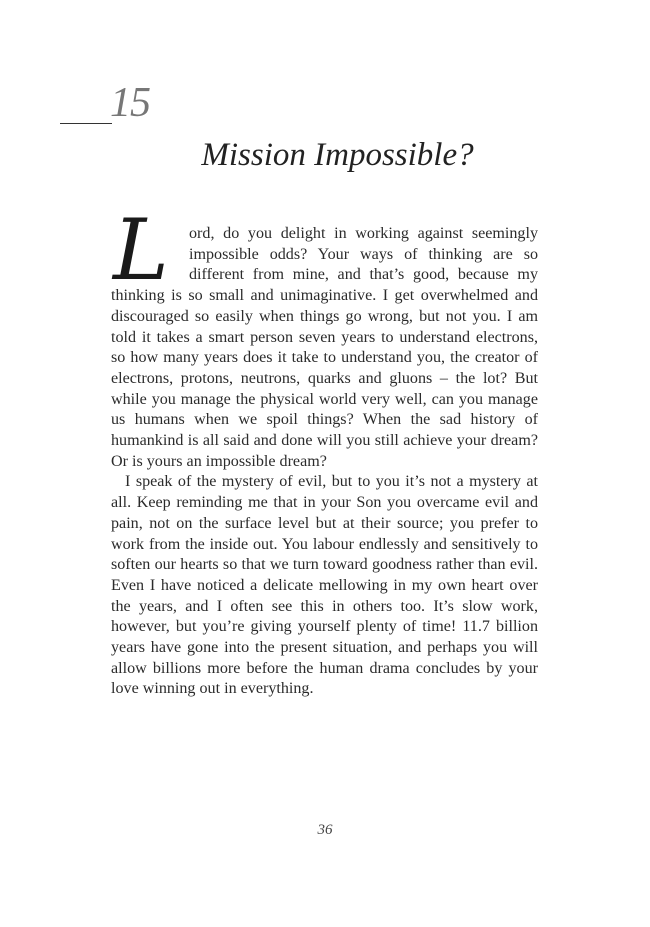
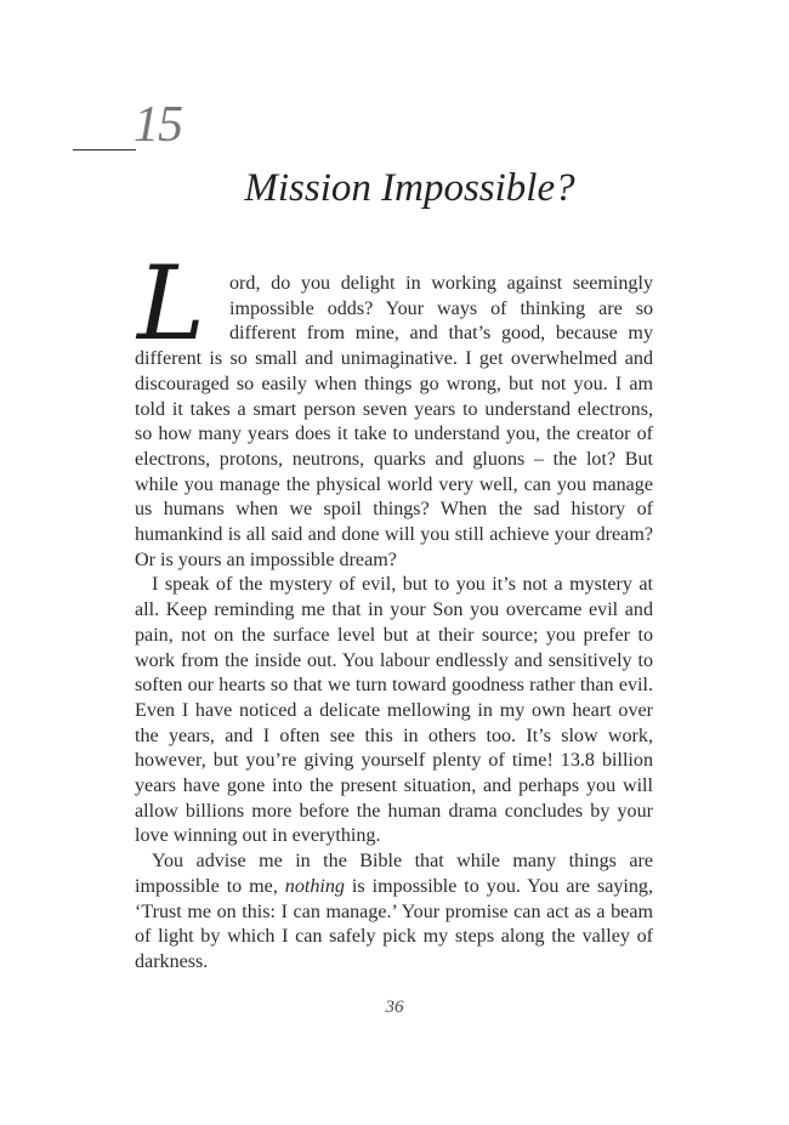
  15
  Mission Impossible?
  L
- ord, do you delight in working against seemingly impossible odds? Your ways of thinking are so different from mine, and that’s good, because my thinking is so small and unimaginative. I get overwhelmed and discouraged so easily when things go wrong, but not you. I am told it takes a smart person seven years to understand electrons, so how many years does it take to understand you, the creator of electrons, protons, neutrons, quarks and gluons – the lot? But while you manage the physical world very well, can you manage us humans when we spoil things? When the sad history of humankind is all said and done will you still achieve your dream? Or is yours an impossible dream?
+ ord, do you delight in working against seemingly impossible odds? Your ways of thinking are so different from mine, and that’s good, because my different is so small and unimaginative. I get overwhelmed and discouraged so easily when things go wrong, but not you. I am told it takes a smart person seven years to understand electrons, so how many years does it take to understand you, the creator of electrons, protons, neutrons, quarks and gluons – the lot? But while you manage the physical world very well, can you manage us humans when we spoil things? When the sad history of humankind is all said and done will you still achieve your dream? Or is yours an impossible dream?
- I speak of the mystery of evil, but to you it’s not a mystery at all. Keep reminding me that in your Son you overcame evil and pain, not on the surface level but at their source; you prefer to work from the inside out. You labour endlessly and sensitively to soften our hearts so that we turn toward goodness rather than evil. Even I have noticed a delicate mellowing in my own heart over the years, and I often see this in others too. It’s slow work, however, but you’re giving yourself plenty of time! 11.7 billion years have gone into the present situation, and perhaps you will allow billions more before the human drama concludes by your love winning out in everything.
+ I speak of the mystery of evil, but to you it’s not a mystery at all. Keep reminding me that in your Son you overcame evil and pain, not on the surface level but at their source; you prefer to work from the inside out. You labour endlessly and sensitively to soften our hearts so that we turn toward goodness rather than evil. Even I have noticed a delicate mellowing in my own heart over the years, and I often see this in others too. It’s slow work, however, but you’re giving yourself plenty of time! 13.8 billion years have gone into the present situation, and perhaps you will allow billions more before the human drama concludes by your love winning out in everything.
+ You advise me in the Bible that while many things are impossible to me, nothing is impossible to you. You are saying, ‘Trust me on this: I can manage.’ Your promise can act as a beam of light by which I can safely pick my steps along the valley of darkness.
  36
